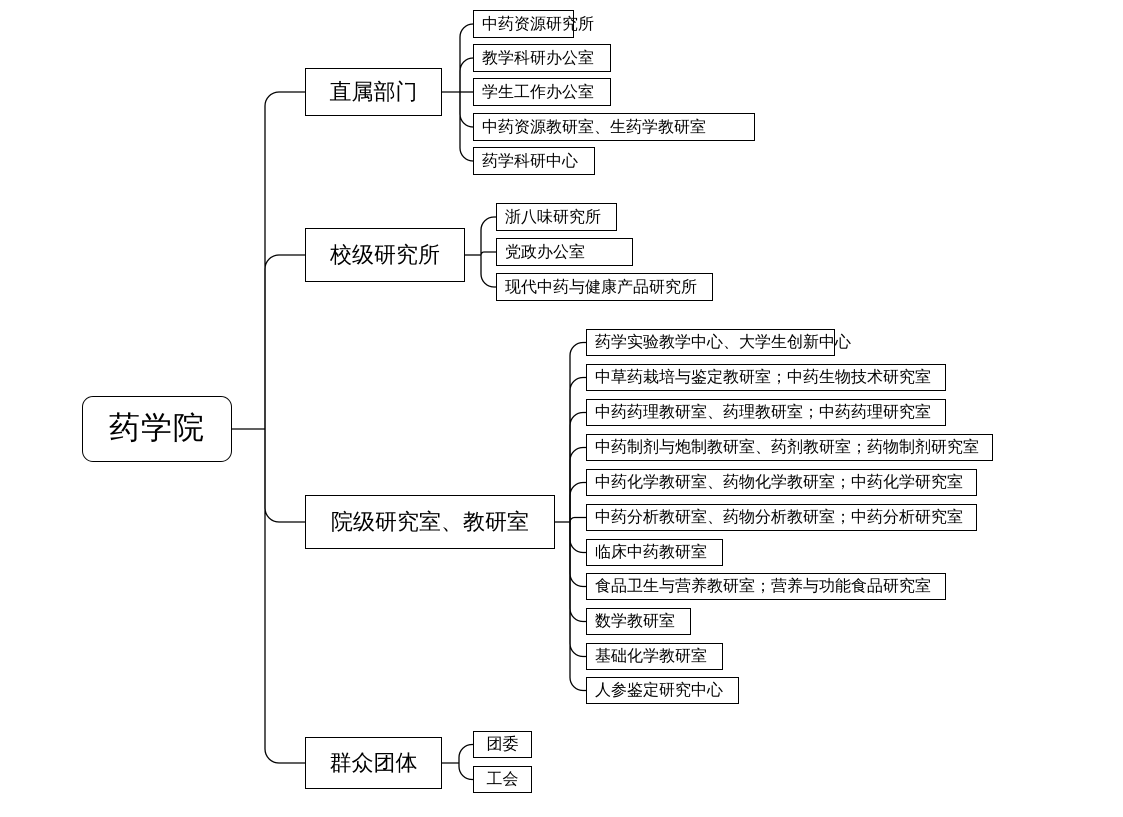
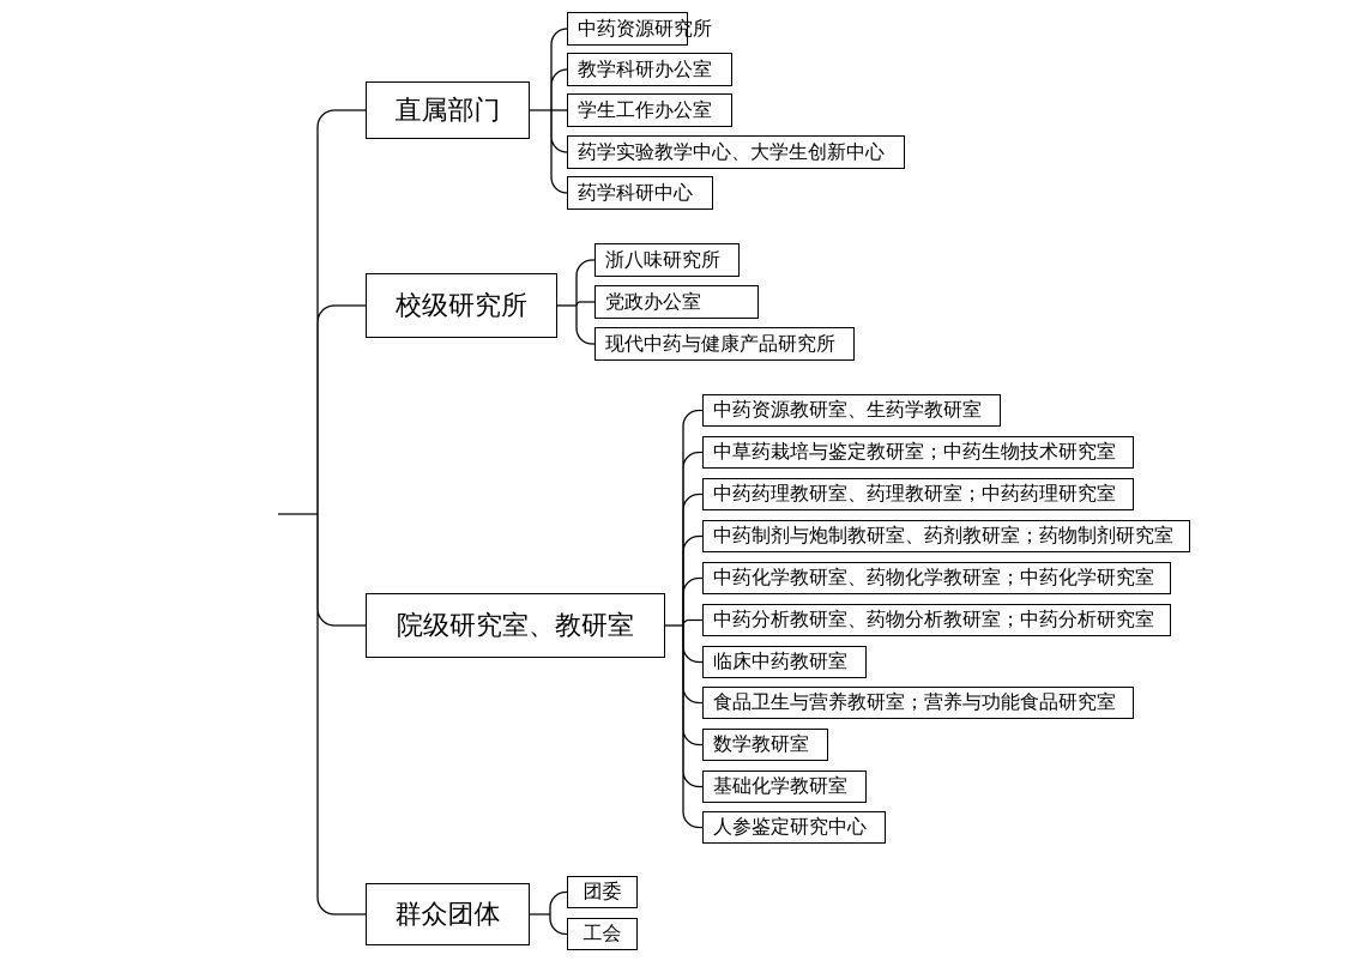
- 药学院
  直属部门
  中药资源研究所
  教学科研办公室
  学生工作办公室
- 中药资源教研室、生药学教研室
+ 药学实验教学中心、大学生创新中心
  药学科研中心
  校级研究所
  浙八味研究所
  党政办公室
  现代中药与健康产品研究所
  院级研究室、教研室
- 药学实验教学中心、大学生创新中心
+ 中药资源教研室、生药学教研室
  中草药栽培与鉴定教研室；中药生物技术研究室
  中药药理教研室、药理教研室；中药药理研究室
  中药制剂与炮制教研室、药剂教研室；药物制剂研究室
  中药化学教研室、药物化学教研室；中药化学研究室
  中药分析教研室、药物分析教研室；中药分析研究室
  临床中药教研室
  食品卫生与营养教研室；营养与功能食品研究室
  数学教研室
  基础化学教研室
  人参鉴定研究中心
  群众团体
  团委
  工会
